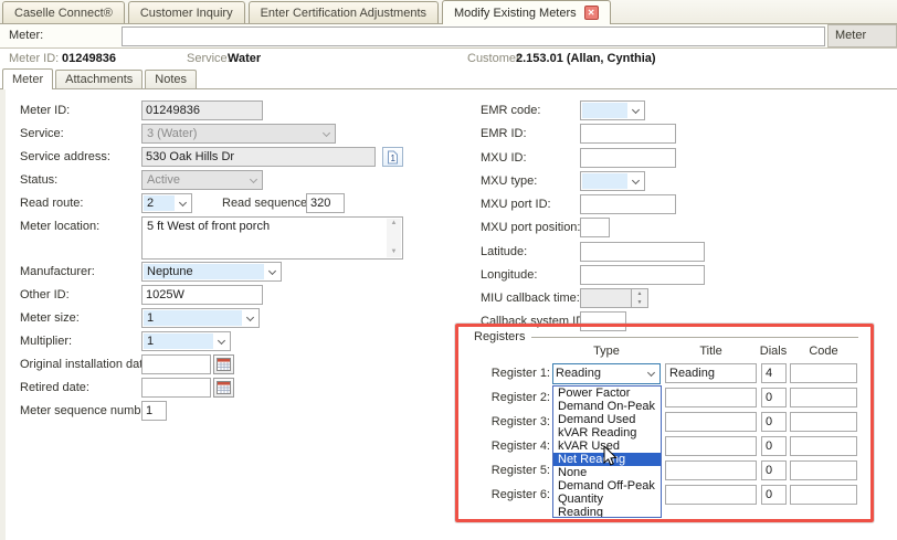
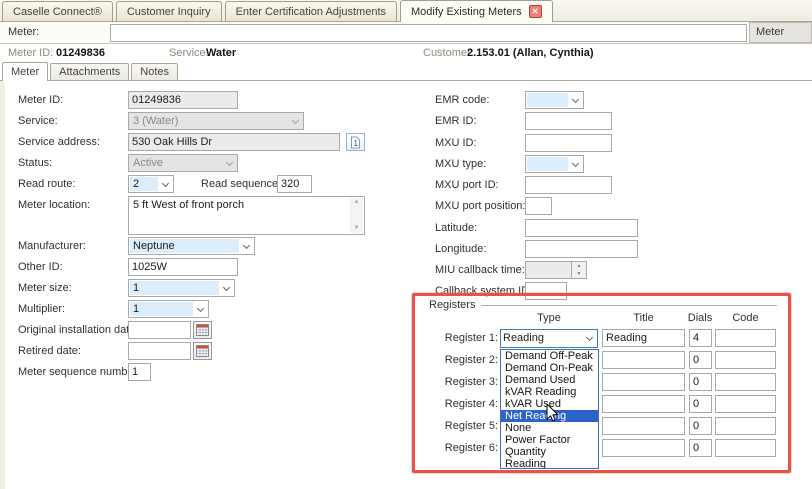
  Caselle Connect®
  Customer Inquiry
  Enter Certification Adjustments
  Modify Existing Meters
  ✕
  Meter:
  Meter
  Meter ID:
  01249836
  Service:
  Water
  Customer:
  2.153.01 (Allan, Cynthia)
  Meter
  Attachments
  Notes
  Meter ID:
  01249836
  Service:
  3 (Water)
  Service address:
  530 Oak Hills Dr
  1
  Status:
  Active
  Read route:
  2
  Read sequence
  320
  Meter location:
  5 ft West of front porch
  Manufacturer:
  Neptune
  Other ID:
  1025W
  Meter size:
  1
  Multiplier:
  1
  Original installation da
  Retired date:
  Meter sequence numb
  1
  EMR code:
  EMR ID:
  MXU ID:
  MXU type:
  MXU port ID:
  MXU port position:
  Latitude:
  Longitude:
  MIU callback time:
  Callback system I
  Registers
  Type
  Title
  Dials
  Code
  Register 1:
  Reading
  Reading
  4
  Register 2:
  0
  Register 3:
  0
  Register 4:
  0
  Register 5:
  0
  Register 6:
  0
- Power Factor
+ Demand Off-Peak
  Demand On-Peak
  Demand Used
  kVAR Reading
  kVAR Used
  Net Reang
  None
- Demand Off-Peak
+ Power Factor
  Quantity
  Reading
